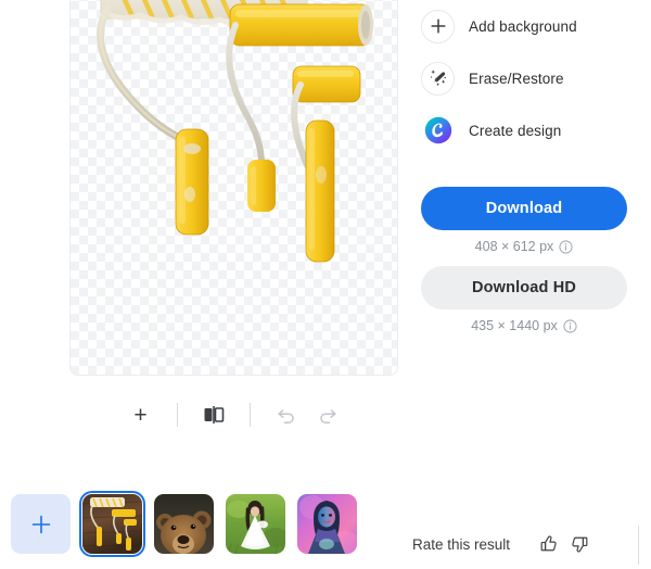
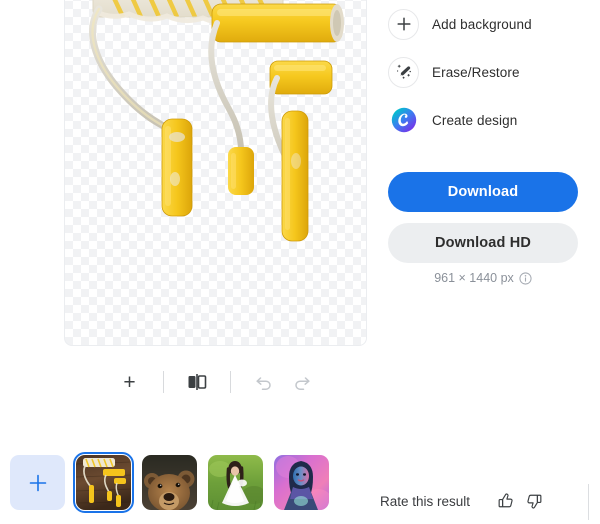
  +
  Add background
  Erase/Restore
  Create design
  Download
- 408 × 612 px
  Download HD
- 435 × 1440 px
+ 961 × 1440 px
  Rate this result
